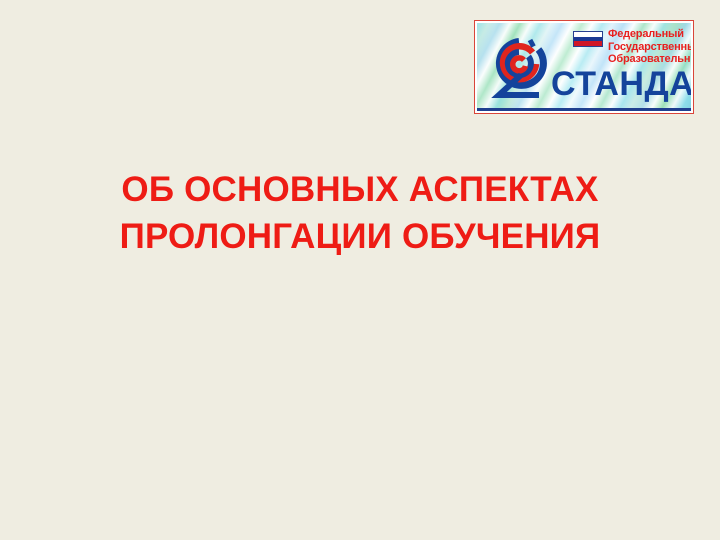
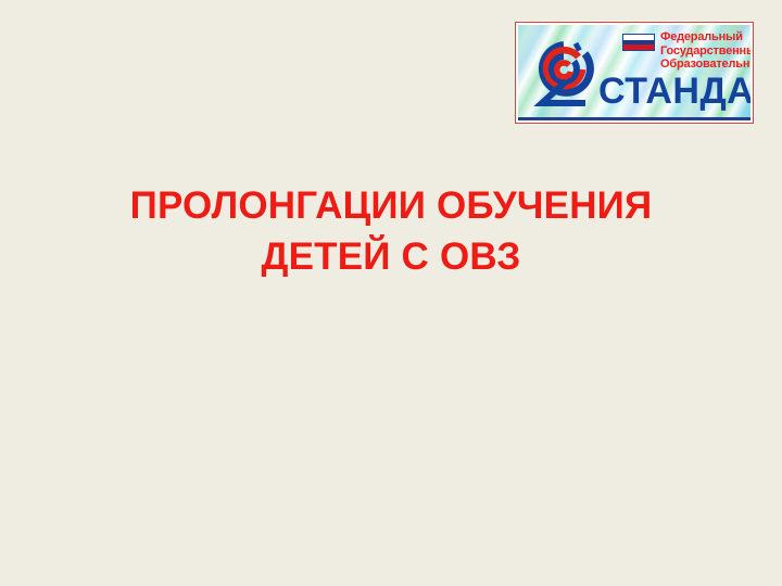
  Федеральный
  Государственн
  Образовательн
  СТАНДА
- ОБ ОСНОВНЫХ АСПЕКТАХ
  ПРОЛОНГАЦИИ ОБУЧЕНИЯ
+ ДЕТЕЙ С ОВЗ
